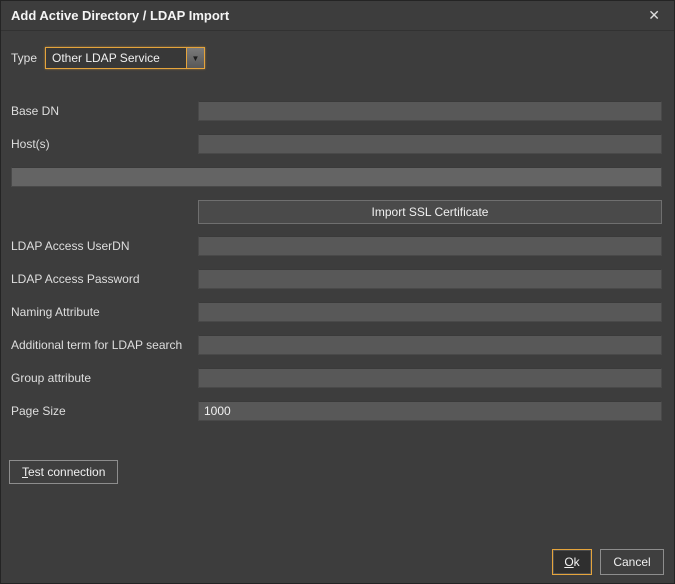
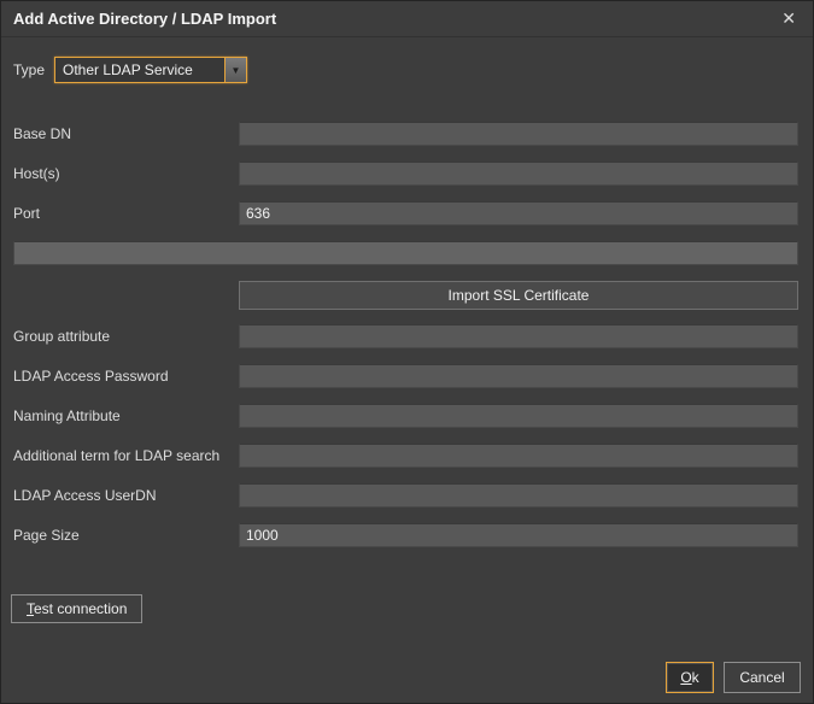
  Add Active Directory / LDAP Import
  ✕
  Type
  Other LDAP Service
  ▼
  Base DN
  Host(s)
+ Port
+ 636
  Import SSL Certificate
- LDAP Access UserDN
+ Group attribute
  LDAP Access Password
  Naming Attribute
  Additional term for LDAP search
- Group attribute
+ LDAP Access UserDN
  Page Size
  1000
  Test connection
  Ok
  Cancel
